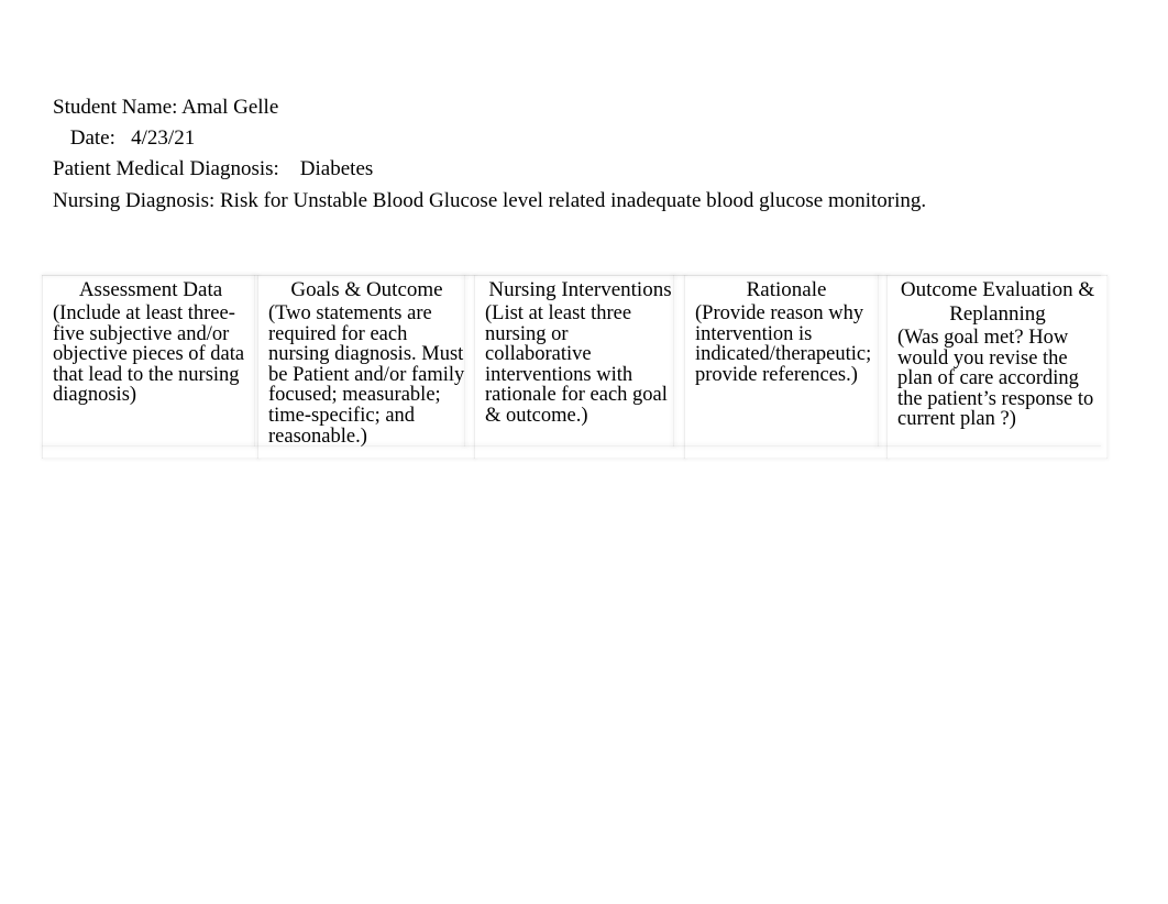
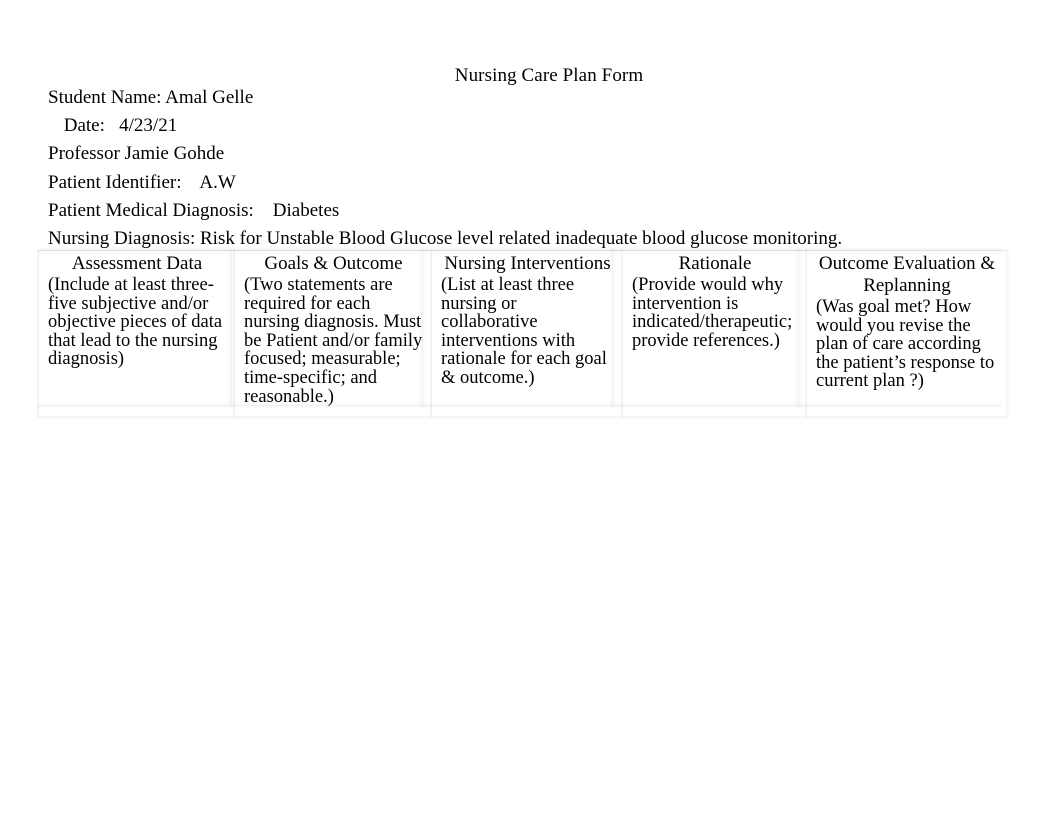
+ Nursing Care Plan Form
  Student Name: Amal Gelle
  Date: 4/23/21
+ Professor Jamie Gohde
+ Patient Identifier: A.W
  Patient Medical Diagnosis: Diabetes
  Nursing Diagnosis: Risk for Unstable Blood Glucose level related inadequate blood glucose monitoring.
- Assessment Data (Include at least three-five subjective and/or objective pieces of data that lead to the nursing diagnosis)	Goals & Outcome (Two statements are required for each nursing diagnosis. Must be Patient and/or family focused; measurable; time-specific; and reasonable.)	Nursing Interventions (List at least three nursing or collaborative interventions with rationale for each goal & outcome.)	Rationale (Provide reason why intervention is indicated/therapeutic; provide references.)	Outcome Evaluation & Replanning (Was goal met? How would you revise the plan of care according the patient’s response to current plan ?)
+ Assessment Data (Include at least three-five subjective and/or objective pieces of data that lead to the nursing diagnosis)	Goals & Outcome (Two statements are required for each nursing diagnosis. Must be Patient and/or family focused; measurable; time-specific; and reasonable.)	Nursing Interventions (List at least three nursing or collaborative interventions with rationale for each goal & outcome.)	Rationale (Provide would why intervention is indicated/therapeutic; provide references.)	Outcome Evaluation & Replanning (Was goal met? How would you revise the plan of care according the patient’s response to current plan ?)
